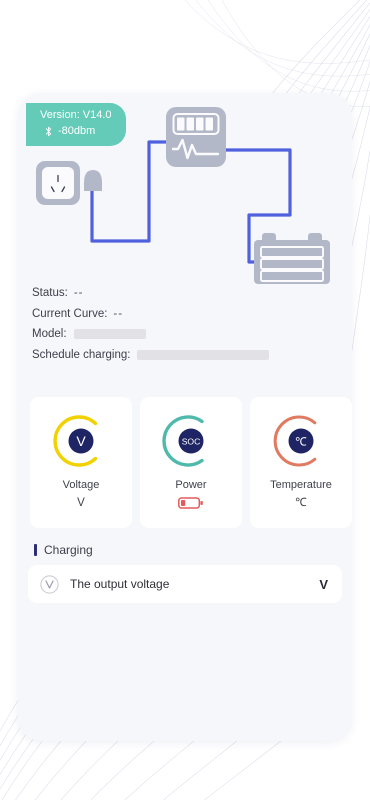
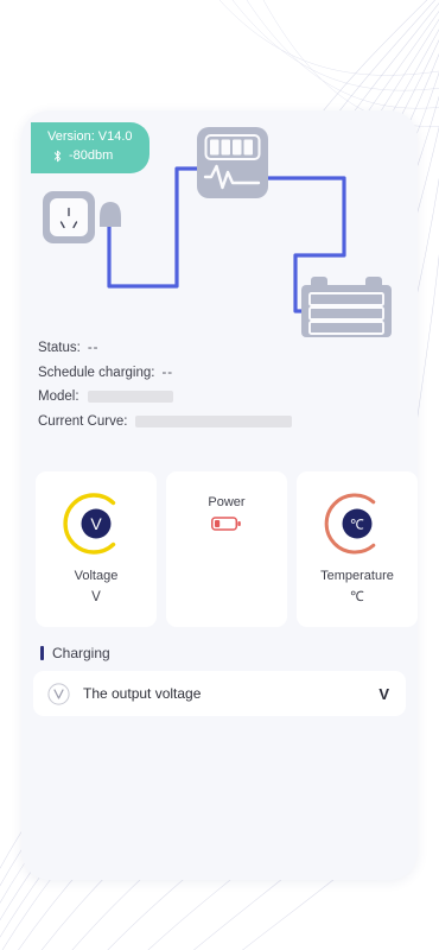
  Version: V14.0
  -80dbm
  Status:
  --
- Current Curve:
+ Schedule charging:
  --
  Model:
- Schedule charging:
+ Current Curve:
  V
  Voltage
  V
- SOC
  Power
  ℃
  Temperature
  ℃
  Charging
  The output voltage
  V
